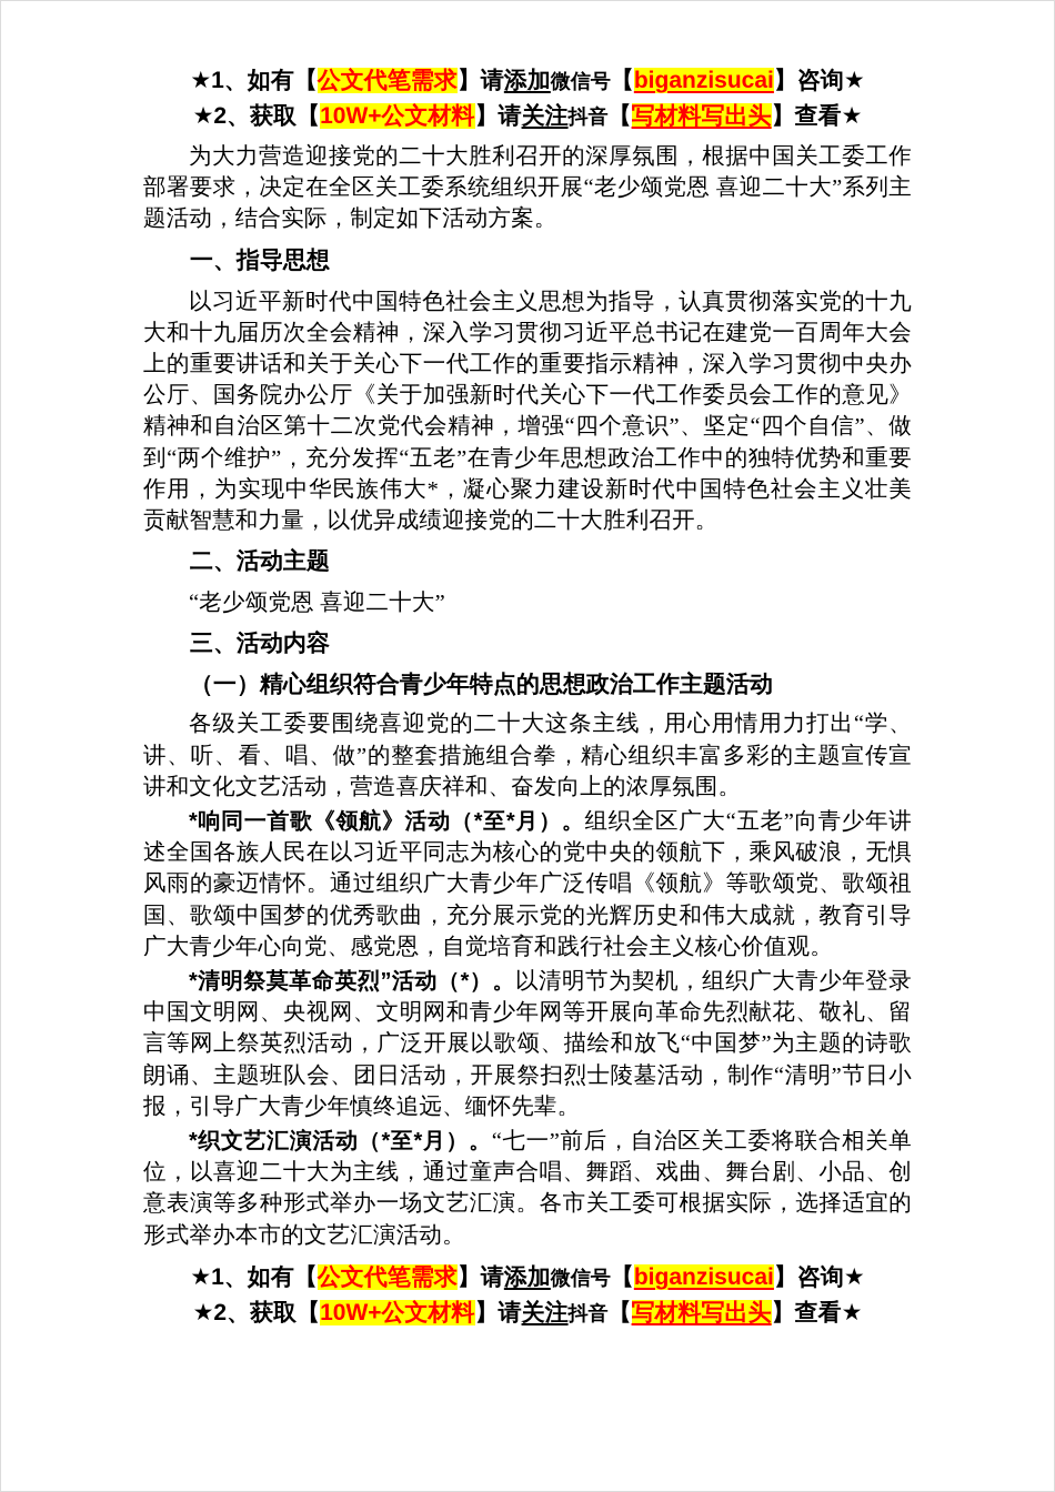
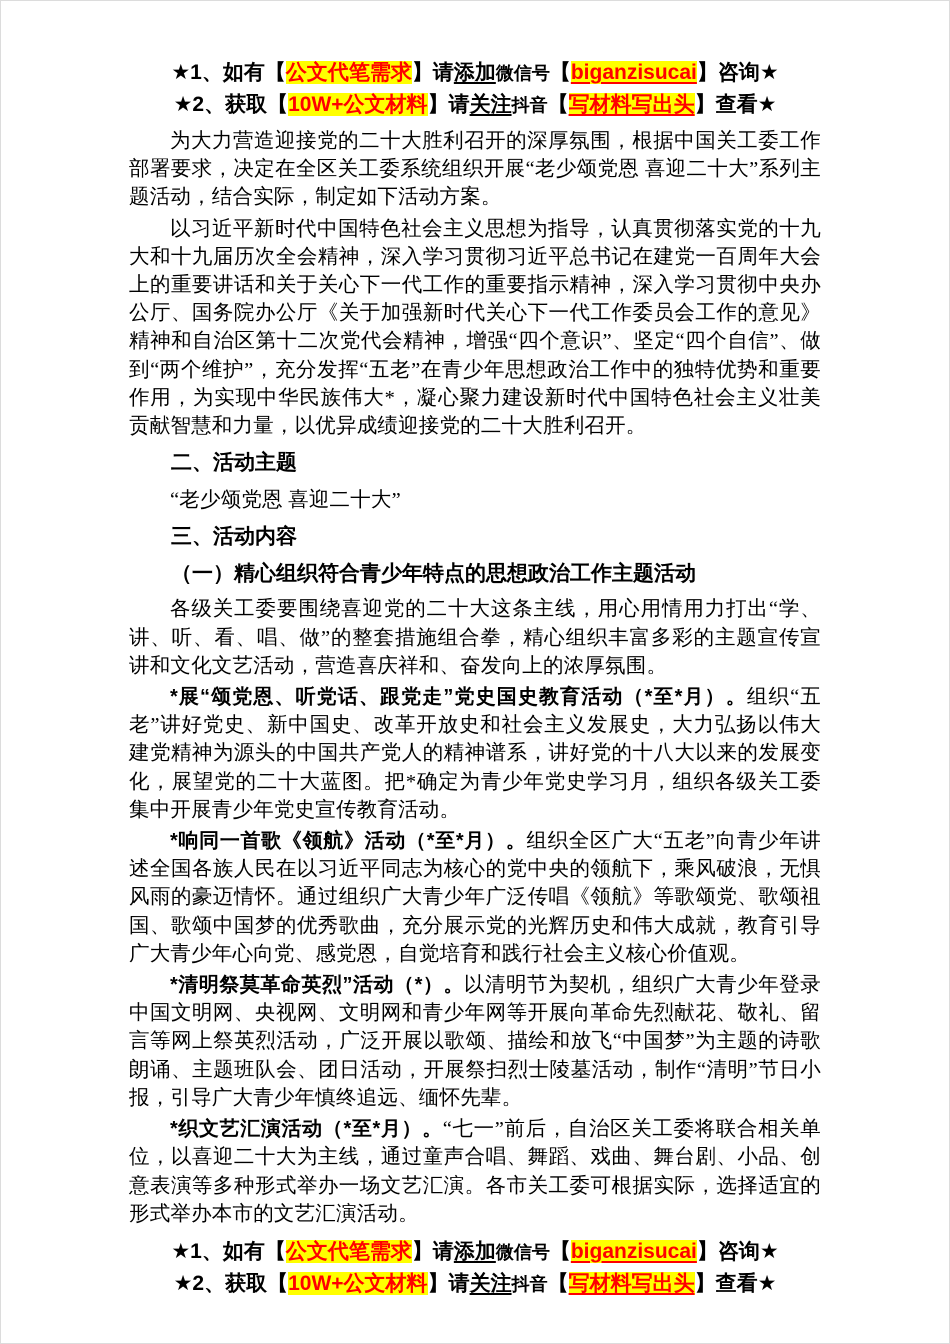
  ★1、如有【公文代笔需求】请添加微信号【biganzisucai】咨询★
  ★2、获取【10W+公文材料】请关注抖音【写材料写出头】查看★
  为大力营造迎接党的二十大胜利召开的深厚氛围，根据中国关工委工作部署要求，决定在全区关工委系统组织开展“老少颂党恩 喜迎二十大”系列主题活动，结合实际，制定如下活动方案。
- 一、指导思想
  以习近平新时代中国特色社会主义思想为指导，认真贯彻落实党的十九大和十九届历次全会精神，深入学习贯彻习近平总书记在建党一百周年大会上的重要讲话和关于关心下一代工作的重要指示精神，深入学习贯彻中央办公厅、国务院办公厅《关于加强新时代关心下一代工作委员会工作的意见》精神和自治区第十二次党代会精神，增强“四个意识”、坚定“四个自信”、做到“两个维护”，充分发挥“五老”在青少年思想政治工作中的独特优势和重要作用，为实现中华民族伟大*，凝心聚力建设新时代中国特色社会主义壮美贡献智慧和力量，以优异成绩迎接党的二十大胜利召开。
  二、活动主题
  “老少颂党恩 喜迎二十大”
  三、活动内容
  （一）精心组织符合青少年特点的思想政治工作主题活动
  各级关工委要围绕喜迎党的二十大这条主线，用心用情用力打出“学、讲、听、看、唱、做”的整套措施组合拳，精心组织丰富多彩的主题宣传宣讲和文化文艺活动，营造喜庆祥和、奋发向上的浓厚氛围。
+ *展“颂党恩、听党话、跟党走”党史国史教育活动（*至*月）。组织“五老”讲好党史、新中国史、改革开放史和社会主义发展史，大力弘扬以伟大建党精神为源头的中国共产党人的精神谱系，讲好党的十八大以来的发展变化，展望党的二十大蓝图。把*确定为青少年党史学习月，组织各级关工委集中开展青少年党史宣传教育活动。
  *响同一首歌《领航》活动（*至*月）。组织全区广大“五老”向青少年讲述全国各族人民在以习近平同志为核心的党中央的领航下，乘风破浪，无惧风雨的豪迈情怀。通过组织广大青少年广泛传唱《领航》等歌颂党、歌颂祖国、歌颂中国梦的优秀歌曲，充分展示党的光辉历史和伟大成就，教育引导广大青少年心向党、感党恩，自觉培育和践行社会主义核心价值观。
  *清明祭莫革命英烈”活动（*）。以清明节为契机，组织广大青少年登录中国文明网、央视网、文明网和青少年网等开展向革命先烈献花、敬礼、留言等网上祭英烈活动，广泛开展以歌颂、描绘和放飞“中国梦”为主题的诗歌朗诵、主题班队会、团日活动，开展祭扫烈士陵墓活动，制作“清明”节日小报，引导广大青少年慎终追远、缅怀先辈。
  *织文艺汇演活动（*至*月）。“七一”前后，自治区关工委将联合相关单位，以喜迎二十大为主线，通过童声合唱、舞蹈、戏曲、舞台剧、小品、创意表演等多种形式举办一场文艺汇演。各市关工委可根据实际，选择适宜的形式举办本市的文艺汇演活动。
  ★1、如有【公文代笔需求】请添加微信号【biganzisucai】咨询★
  ★2、获取【10W+公文材料】请关注抖音【写材料写出头】查看★
